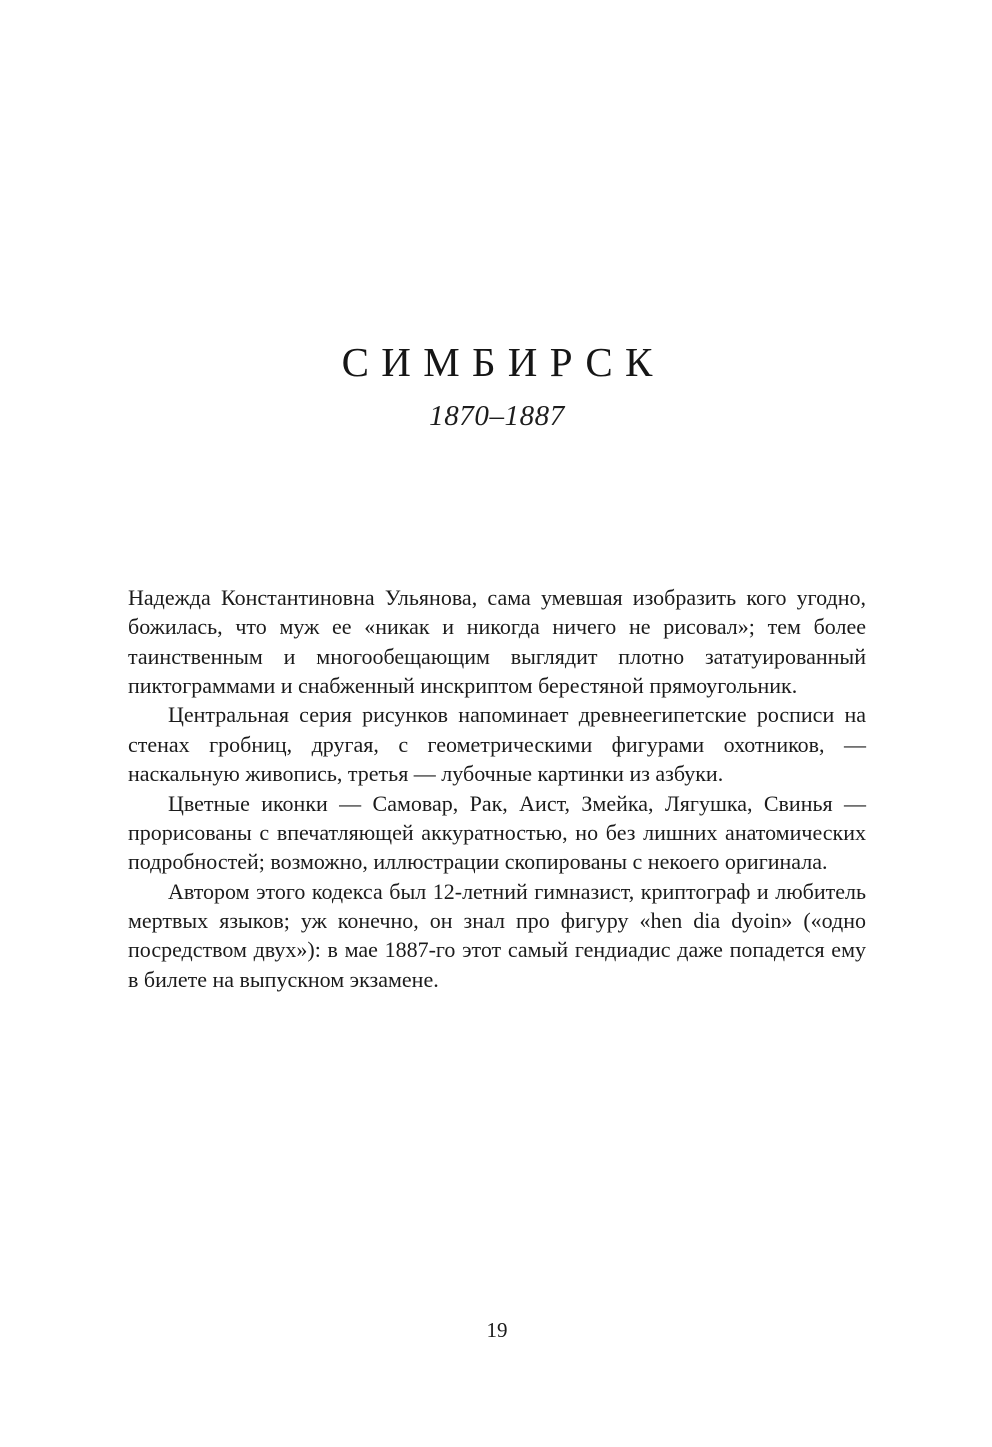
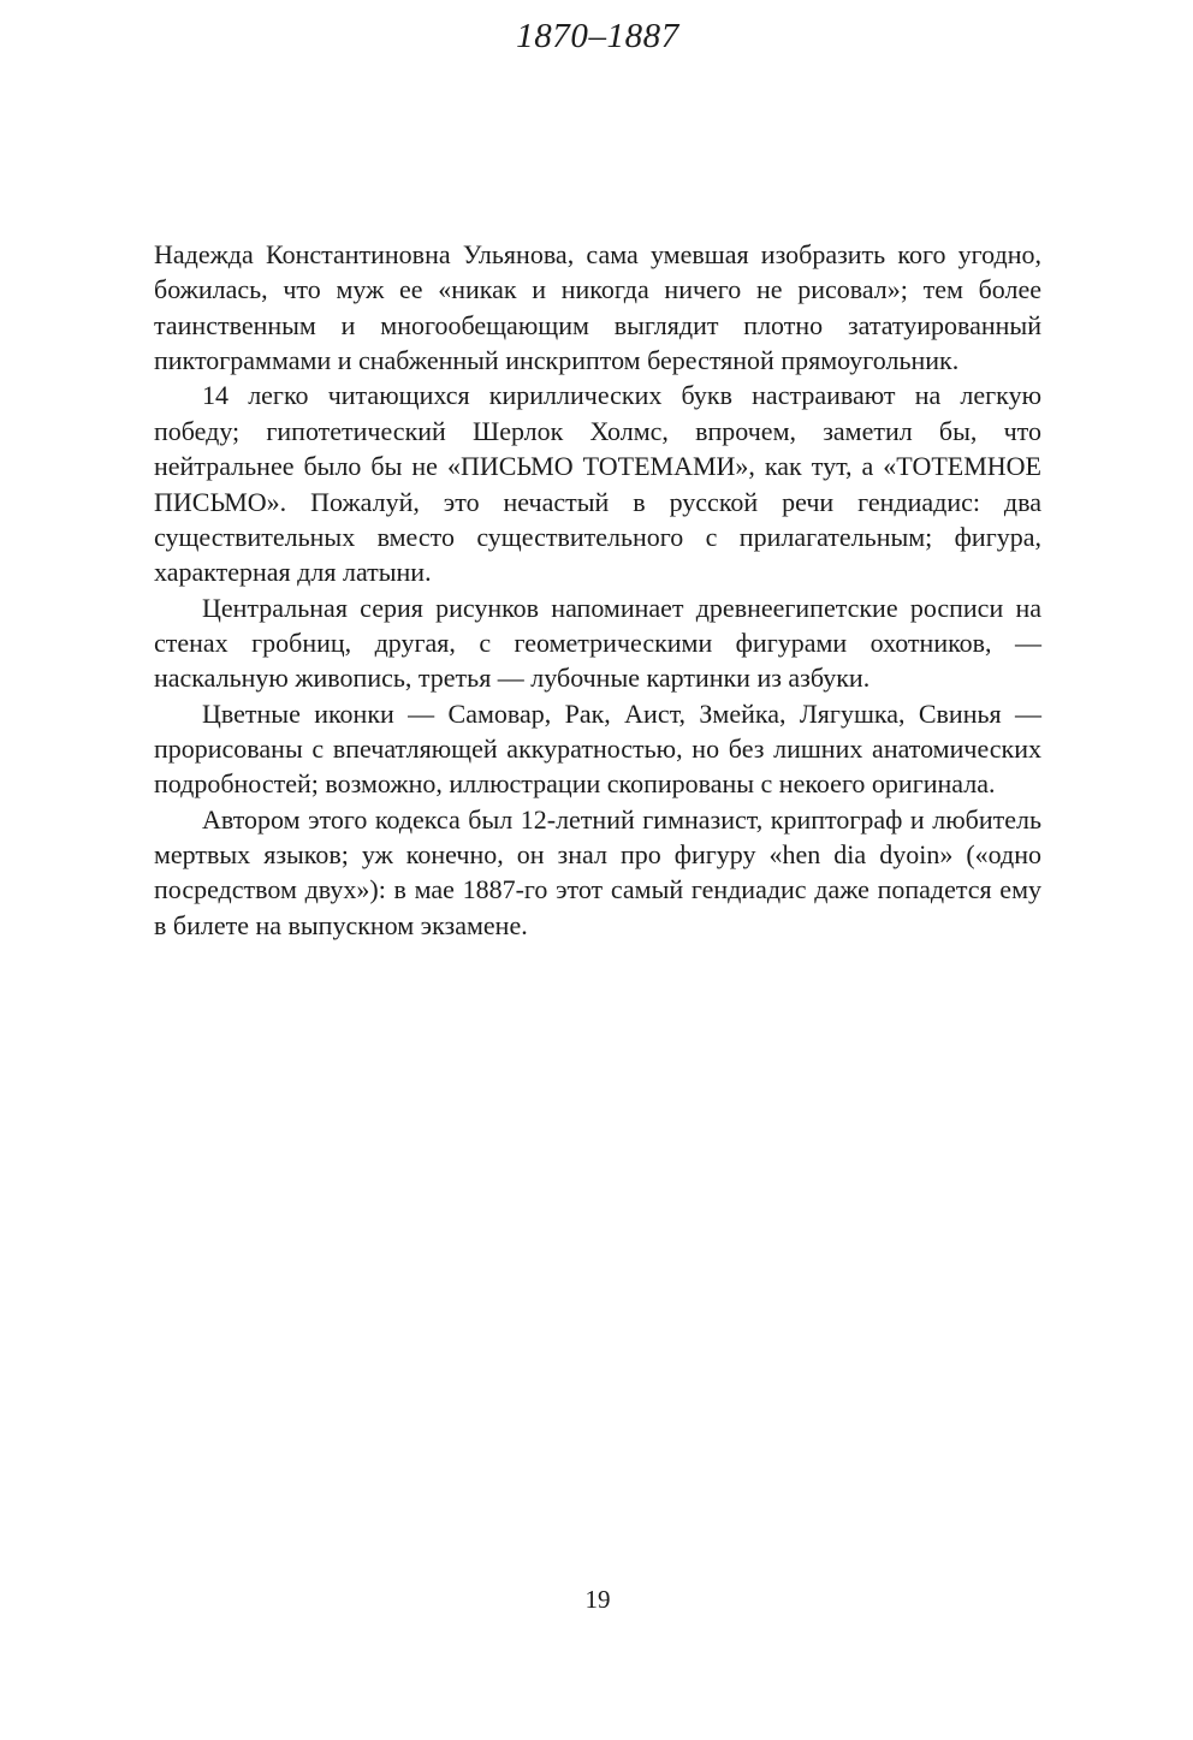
- СИМБИРСК
  1870–1887
  Надежда Константиновна Ульянова, сама умевшая изобразить кого угодно, божилась, что муж ее «никак и никогда ничего не рисовал»; тем более таинственным и многообещающим выглядит плотно зататуированный пиктограммами и снабженный инскриптом берестяной прямоугольник.
+ 14 легко читающихся кириллических букв настраивают на легкую победу; гипотетический Шерлок Холмс, впрочем, заметил бы, что нейтральнее было бы не «ПИСЬМО ТОТЕМАМИ», как тут, а «ТОТЕМНОЕ ПИСЬМО». Пожалуй, это нечастый в русской речи гендиадис: два существительных вместо существительного с прилагательным; фигура, характерная для латыни.
  Центральная серия рисунков напоминает древнеегипетские росписи на стенах гробниц, другая, с геометрическими фигурами охотников, — наскальную живопись, третья — лубочные картинки из азбуки.
  Цветные иконки — Самовар, Рак, Аист, Змейка, Лягушка, Свинья — прорисованы с впечатляющей аккуратностью, но без лишних анатомических подробностей; возможно, иллюстрации скопированы с некоего оригинала.
  Автором этого кодекса был 12-летний гимназист, криптограф и любитель мертвых языков; уж конечно, он знал про фигуру «hen dia dyoin» («одно посредством двух»): в мае 1887-го этот самый гендиадис даже попадется ему в билете на выпускном экзамене.
  19
